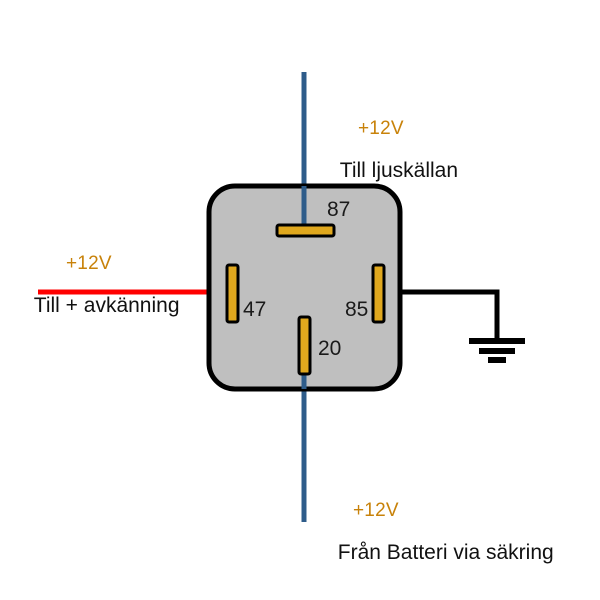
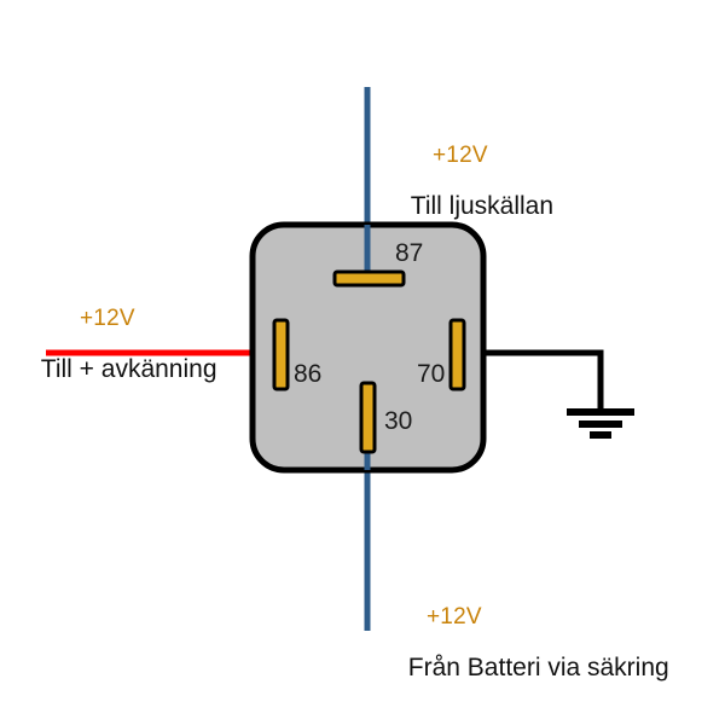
  87
- 47
+ 86
- 85
+ 70
- 20
+ 30
  +12V
  Till ljuskällan
  +12V
  Till + avkänning
  +12V
  Från Batteri via säkring
